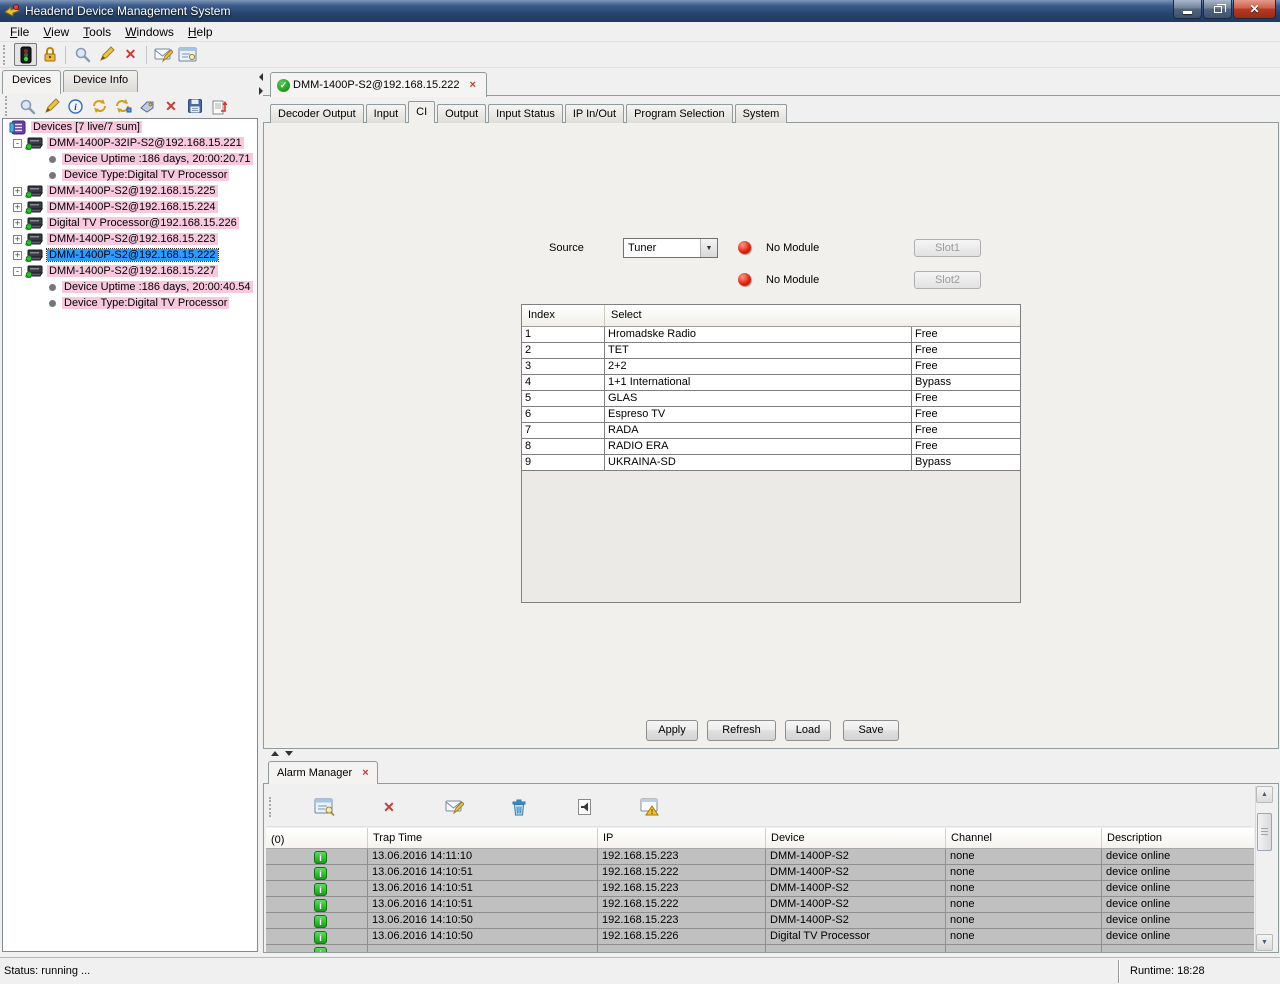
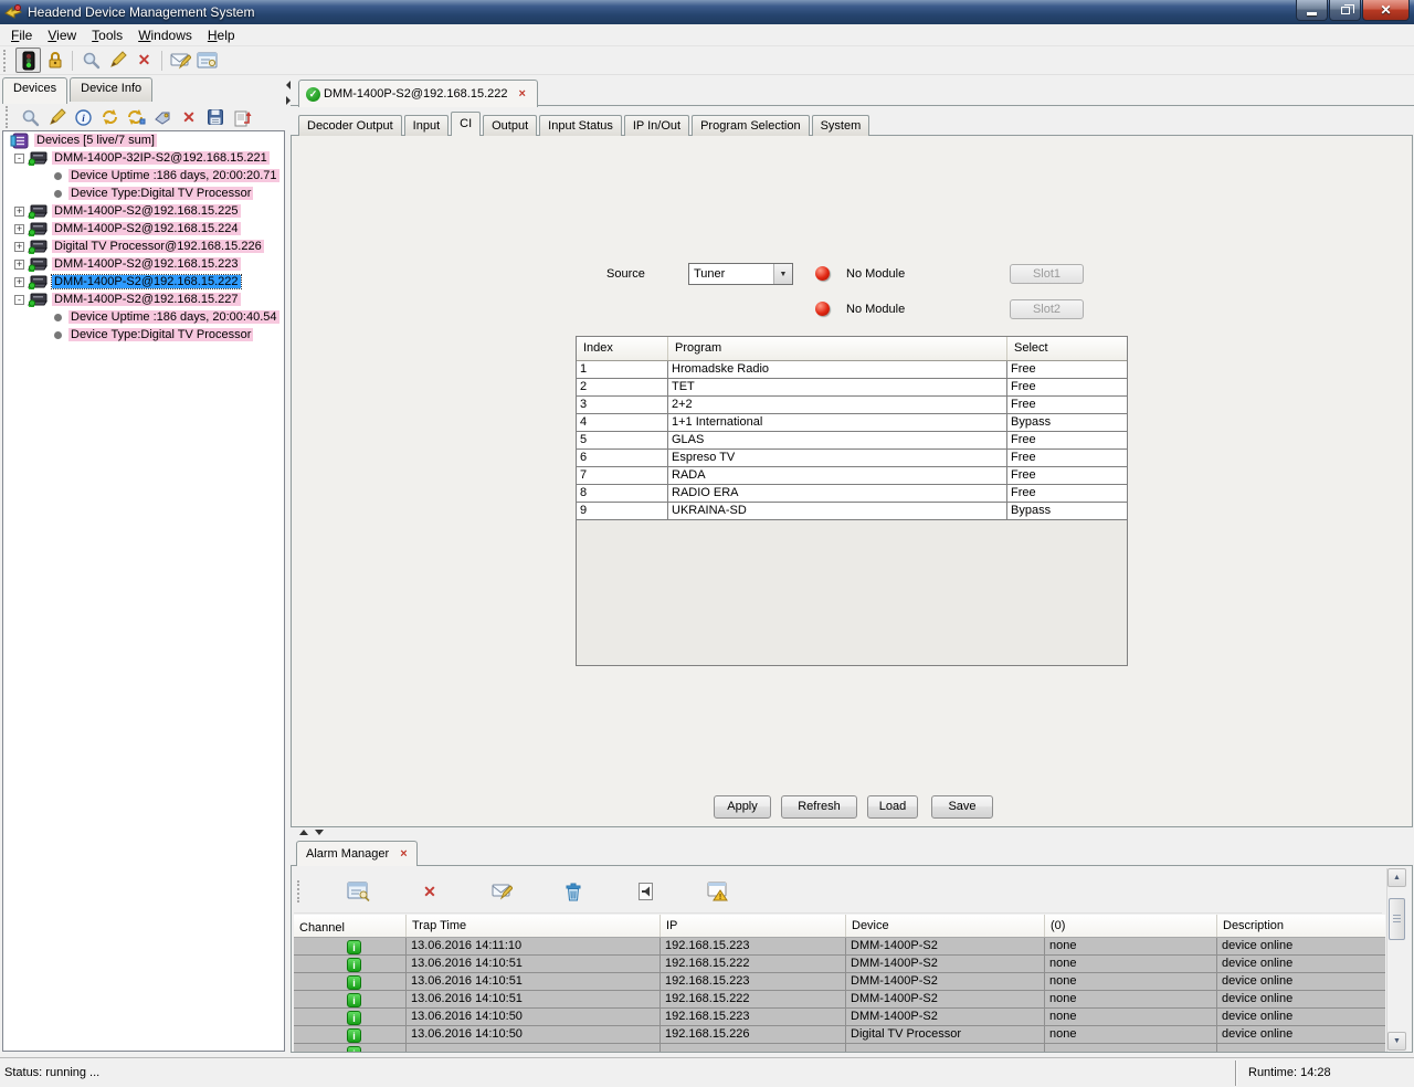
  Headend Device Management System
  ✕
  File View Tools Windows Help
  ✕
  Devices
  Device Info
  i
  ✕
- Devices [7 live/7 sum]
+ Devices [5 live/7 sum]
  -
  DMM-1400P-32IP-S2@192.168.15.221
  Device Uptime :186 days, 20:00:20.71
  Device Type:Digital TV Processor
  +
  DMM-1400P-S2@192.168.15.225
  +
  DMM-1400P-S2@192.168.15.224
  +
  Digital TV Processor@192.168.15.226
  +
  DMM-1400P-S2@192.168.15.223
  +
  DMM-1400P-S2@192.168.15.222
  -
  DMM-1400P-S2@192.168.15.227
  Device Uptime :186 days, 20:00:40.54
  Device Type:Digital TV Processor
  ✓
  DMM-1400P-S2@192.168.15.222
  ×
  Decoder Output
  Input
  CI
  Output
  Input Status
  IP In/Out
  Program Selection
  System
  Source
  Tuner
  No Module
  Slot1
  No Module
  Slot2
  Index
+ Program
  Select
  1
  Hromadske Radio
  Free
  2
  TET
  Free
  3
  2+2
  Free
  4
  1+1 International
  Bypass
  5
  GLAS
  Free
  6
  Espreso TV
  Free
  7
  RADA
  Free
  8
  RADIO ERA
  Free
  9
  UKRAINA-SD
  Bypass
  Apply
  Refresh
  Load
  Save
  Alarm Manager
  ×
  ✕
- (0)
+ Channel
  Trap Time
  IP
  Device
- Channel
+ (0)
  Description
  i
  13.06.2016 14:11:10
  192.168.15.223
  DMM-1400P-S2
  none
  device online
  i
  13.06.2016 14:10:51
  192.168.15.222
  DMM-1400P-S2
  none
  device online
  i
  13.06.2016 14:10:51
  192.168.15.223
  DMM-1400P-S2
  none
  device online
  i
  13.06.2016 14:10:51
  192.168.15.222
  DMM-1400P-S2
  none
  device online
  i
  13.06.2016 14:10:50
  192.168.15.223
  DMM-1400P-S2
  none
  device online
  i
  13.06.2016 14:10:50
  192.168.15.226
  Digital TV Processor
  none
  device online
  Status: running ...
- Runtime: 18:28
+ Runtime: 14:28
